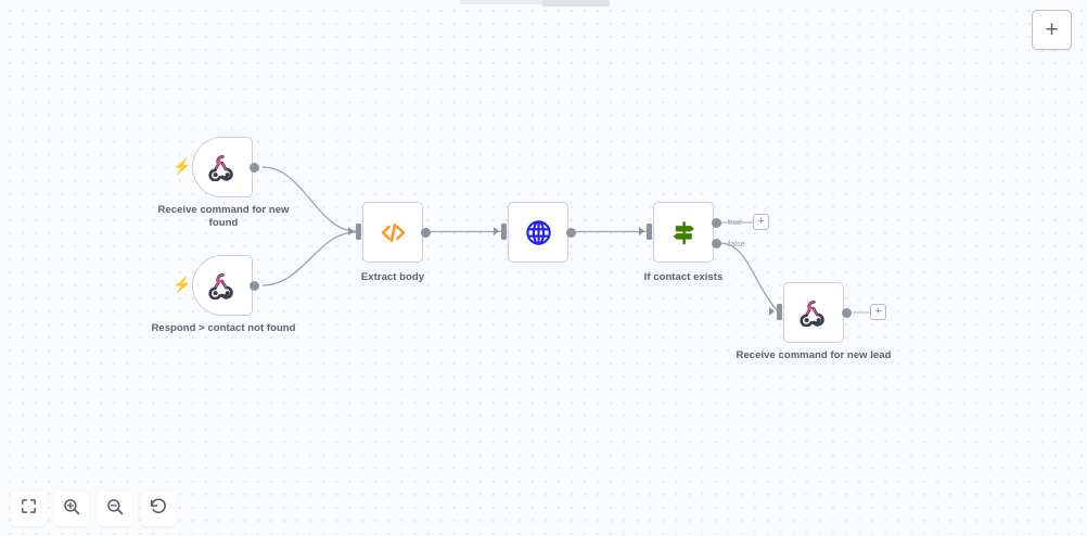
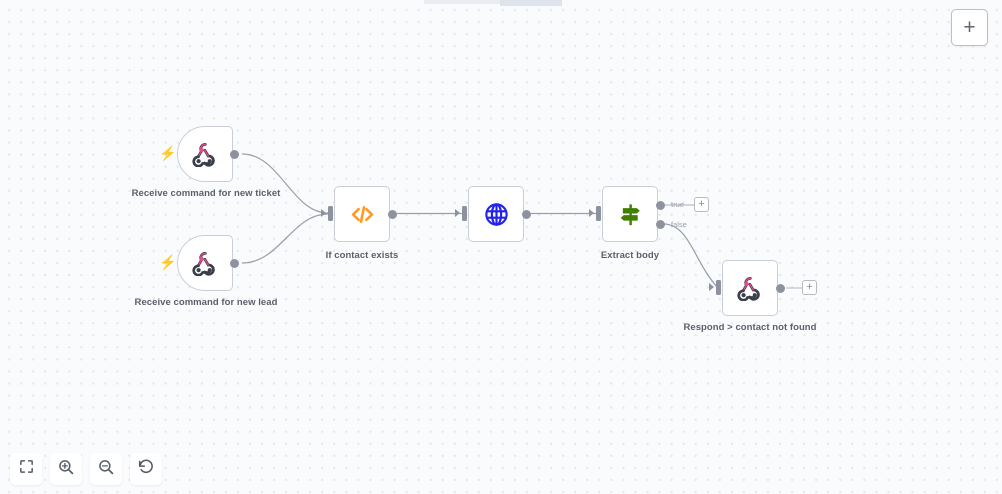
  ⚡
- Receive command for new found
+ Receive command for new ticket
  ⚡
- Respond > contact not found
+ Receive command for new lead
- Extract body
+ If contact exists
  true
  false
  +
- If contact exists
+ Extract body
  +
- Receive command for new lead
+ Respond > contact not found
  +
